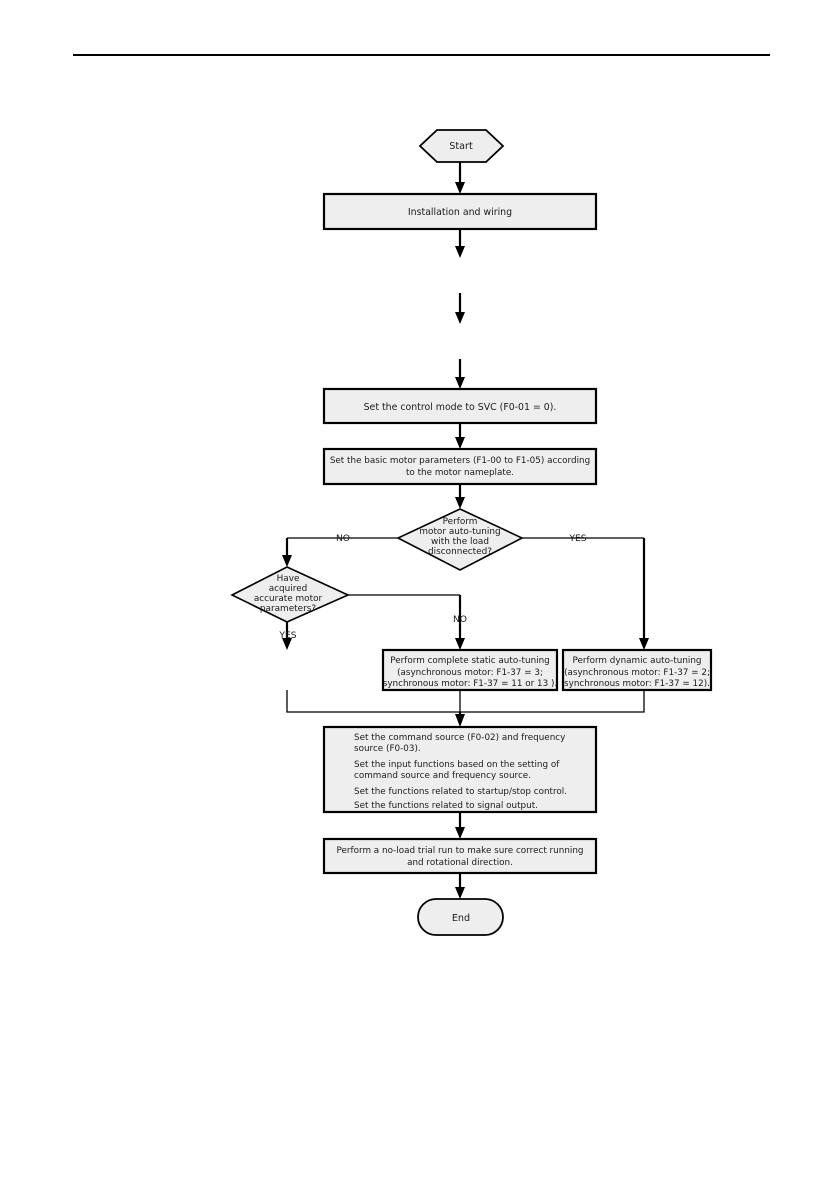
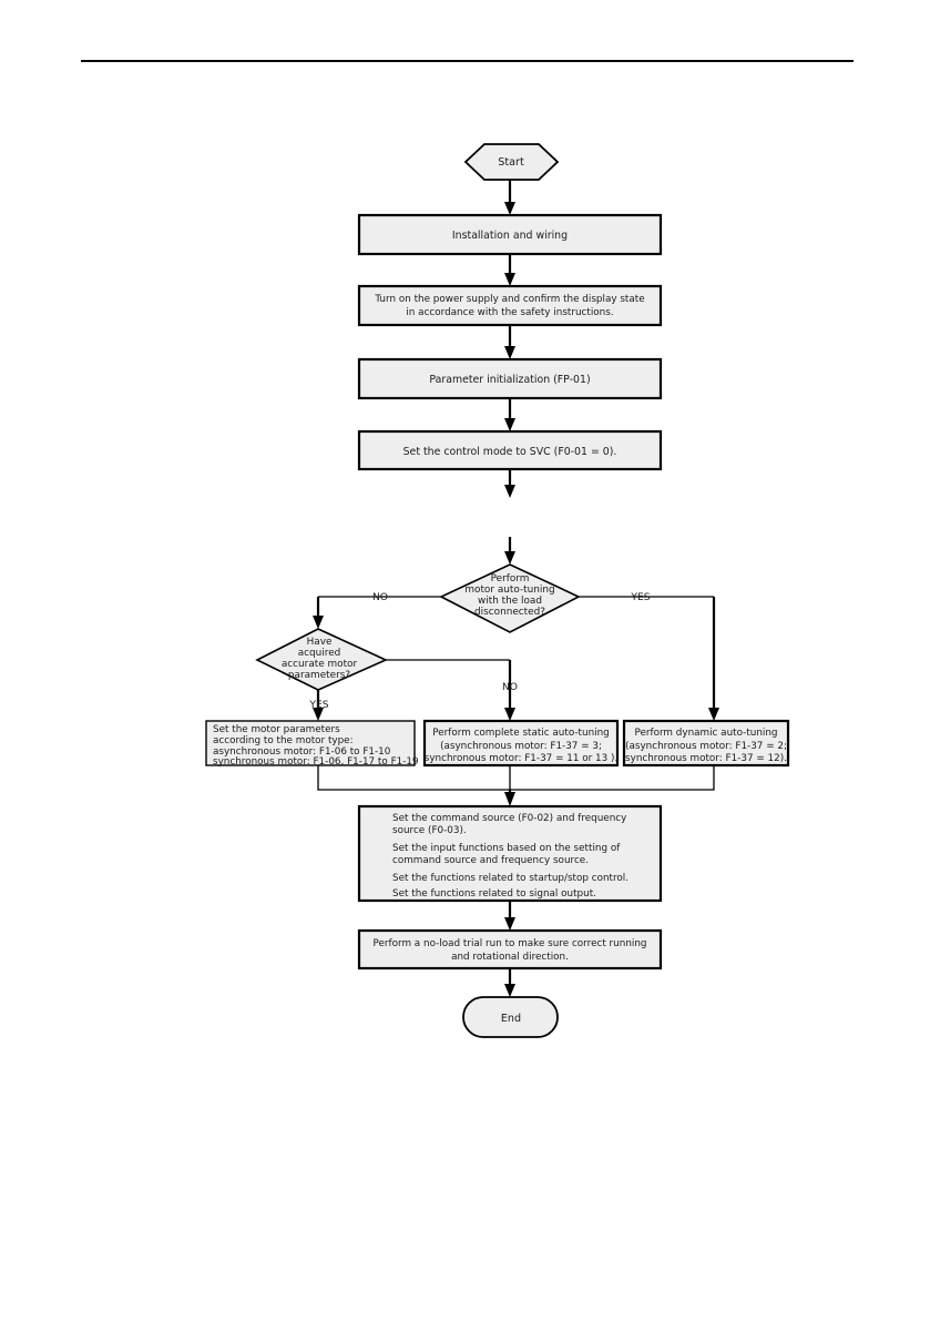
  Start
  Installation and wiring
+ Turn on the power supply and confirm the display state
+ in accordance with the safety instructions.
+ Parameter initialization (FP-01)
  Set the control mode to SVC (F0-01 = 0).
- Set the basic motor parameters (F1-00 to F1-05) according
- to the motor nameplate.
  Perform
  motor auto-tuning
  with the load
  disconnected?
  NO
  YES
  Have
  acquired
  accurate motor
  parameters?
  YES
  NO
+ Set the motor parameters
+ according to the motor type:
+ asynchronous motor: F1-06 to F1-10
+ synchronous motor: F1-06, F1-17 to F1-19
  Perform complete static auto-tuning
  (asynchronous motor: F1-37 = 3;
  synchronous motor: F1-37 = 11 or 13 ).
  Perform dynamic auto-tuning
  (asynchronous motor: F1-37 = 2;
  synchronous motor: F1-37 = 12).
  Set the command source (F0-02) and frequency
  source (F0-03).
  Set the input functions based on the setting of
  command source and frequency source.
  Set the functions related to startup/stop control.
  Set the functions related to signal output.
  Perform a no-load trial run to make sure correct running
  and rotational direction.
  End
